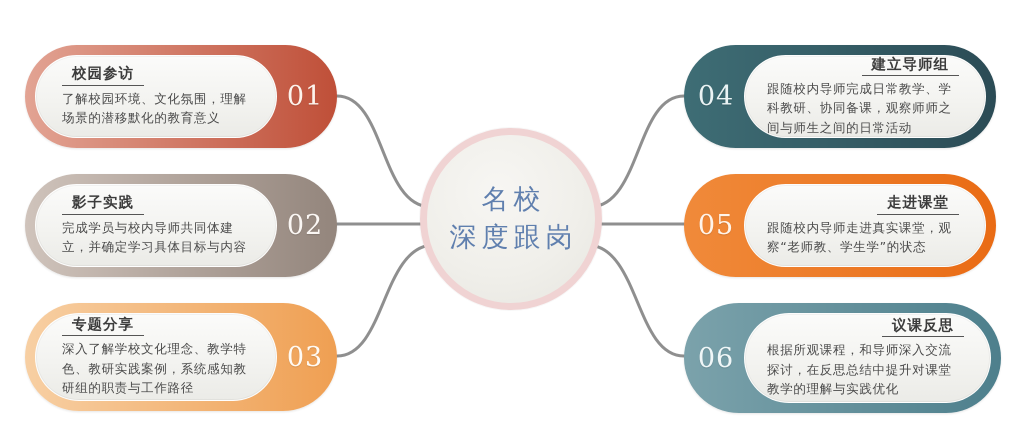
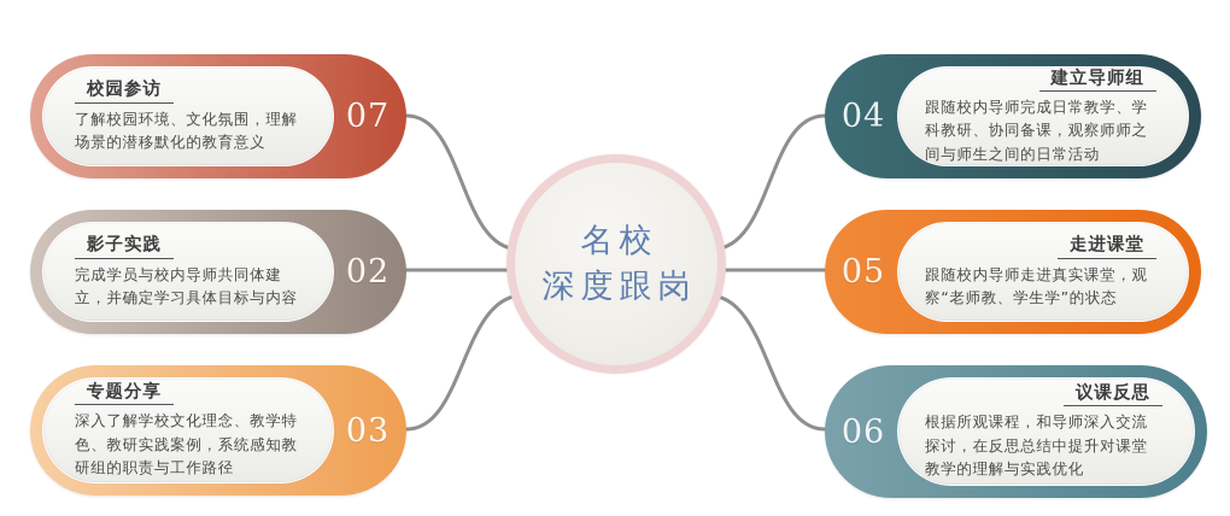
  校园参访
  了解校园环境、文化氛围，理解场景的潜移默化的教育意义
- 01
+ 07
  影子实践
  完成学员与校内导师共同体建立，并确定学习具体目标与内容
  02
  专题分享
  深入了解学校文化理念、教学特色、教研实践案例，系统感知教研组的职责与工作路径
  03
  建立导师组
  跟随校内导师完成日常教学、学科教研、协同备课，观察师师之间与师生之间的日常活动
  04
  走进课堂
  跟随校内导师走进真实课堂，观察“老师教、学生学”的状态
  05
  议课反思
  根据所观课程，和导师深入交流探讨，在反思总结中提升对课堂教学的理解与实践优化
  06
  名校
  深度跟岗
